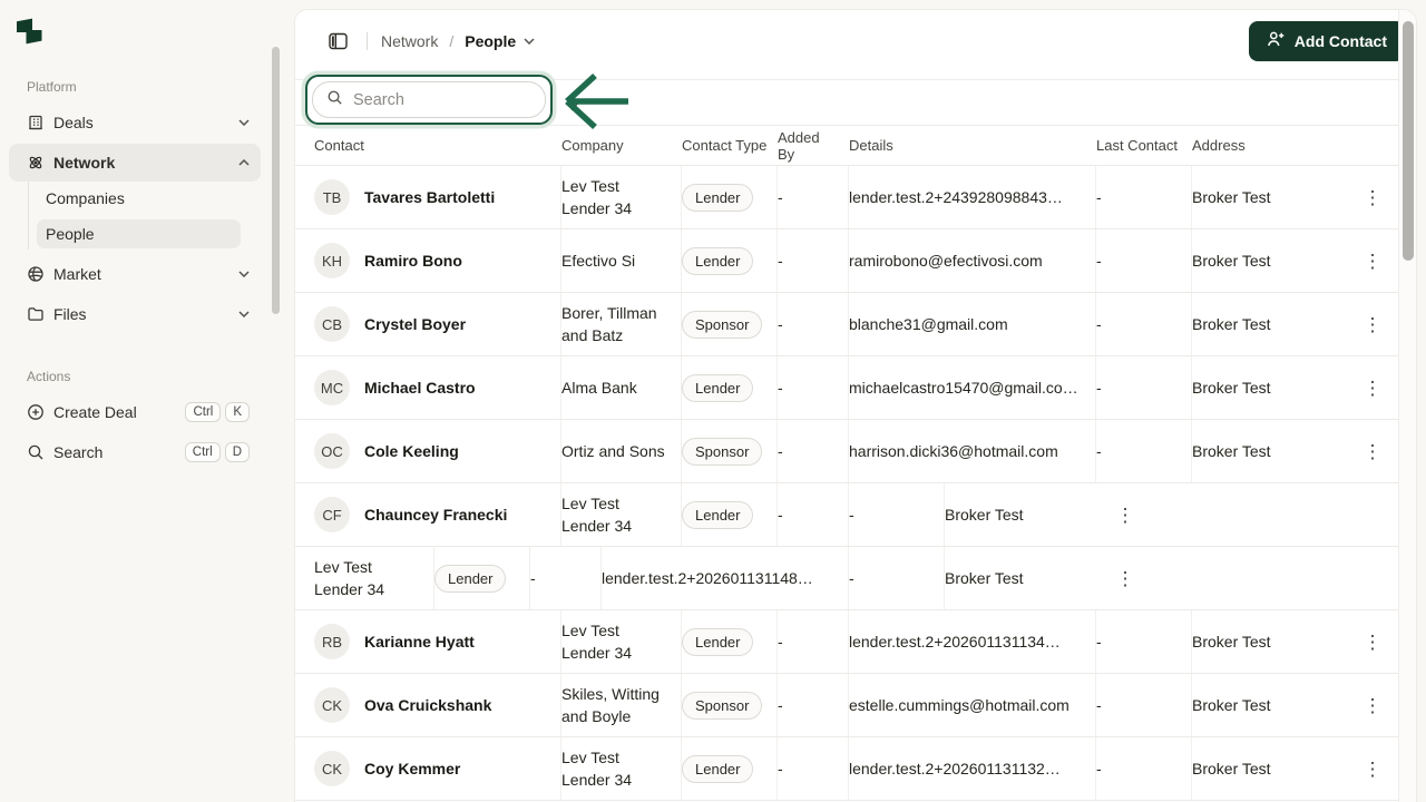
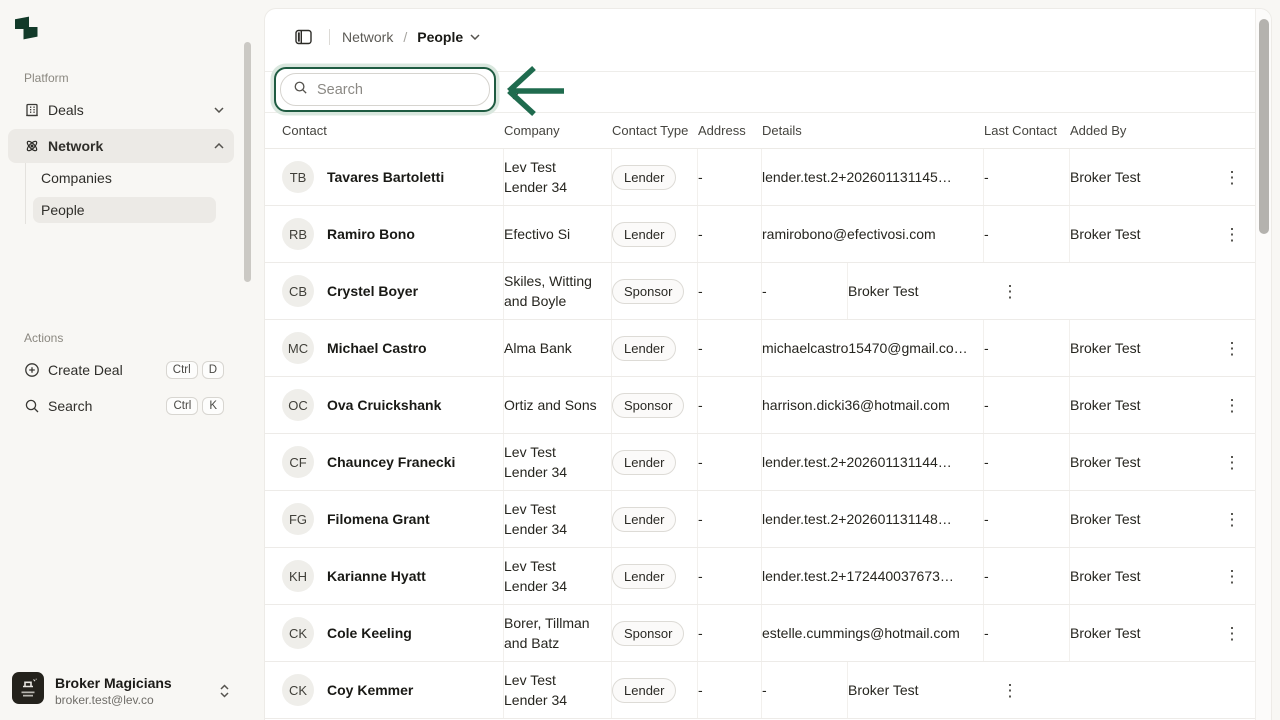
  Platform
  Deals
  Network
  Companies
  People
- Market
- Files
  Actions
  Create Deal
  Ctrl
- K
+ D
  Search
  Ctrl
- D
+ K
+ Broker Magicians
+ broker.test@lev.co
  Network
  /
  People
- Add Contact
  Search
  Contact
  Company
  Contact Type
- Added By
+ Address
  Details
  Last Contact
- Address
+ Added By
  TB
  Tavares Bartoletti
  Lev Test Lender 34
  Lender
  -
- lender.test.2+243928098843…
+ lender.test.2+202601131145…
  -
  Broker Test
  ⋮
- KH
+ RB
  Ramiro Bono
  Efectivo Si
  Lender
  -
  ramirobono@efectivosi.com
  -
  Broker Test
  ⋮
  CB
  Crystel Boyer
- Borer, Tillman and Batz
+ Skiles, Witting and Boyle
  Sponsor
  -
- blanche31@gmail.com
  -
  Broker Test
  ⋮
  MC
  Michael Castro
  Alma Bank
  Lender
  -
  michaelcastro15470@gmail.co…
  -
  Broker Test
  ⋮
  OC
- Cole Keeling
+ Ova Cruickshank
  Ortiz and Sons
  Sponsor
  -
  harrison.dicki36@hotmail.com
  -
  Broker Test
  ⋮
  CF
  Chauncey Franecki
  Lev Test Lender 34
  Lender
  -
+ lender.test.2+202601131144…
  -
  Broker Test
  ⋮
+ FG
+ Filomena Grant
  Lev Test Lender 34
  Lender
  -
  lender.test.2+202601131148…
  -
  Broker Test
  ⋮
- RB
+ KH
  Karianne Hyatt
  Lev Test Lender 34
  Lender
  -
- lender.test.2+202601131134…
+ lender.test.2+172440037673…
  -
  Broker Test
  ⋮
  CK
- Ova Cruickshank
+ Cole Keeling
- Skiles, Witting and Boyle
+ Borer, Tillman and Batz
  Sponsor
  -
  estelle.cummings@hotmail.com
  -
  Broker Test
  ⋮
  CK
  Coy Kemmer
  Lev Test Lender 34
  Lender
  -
- lender.test.2+202601131132…
  -
  Broker Test
  ⋮
